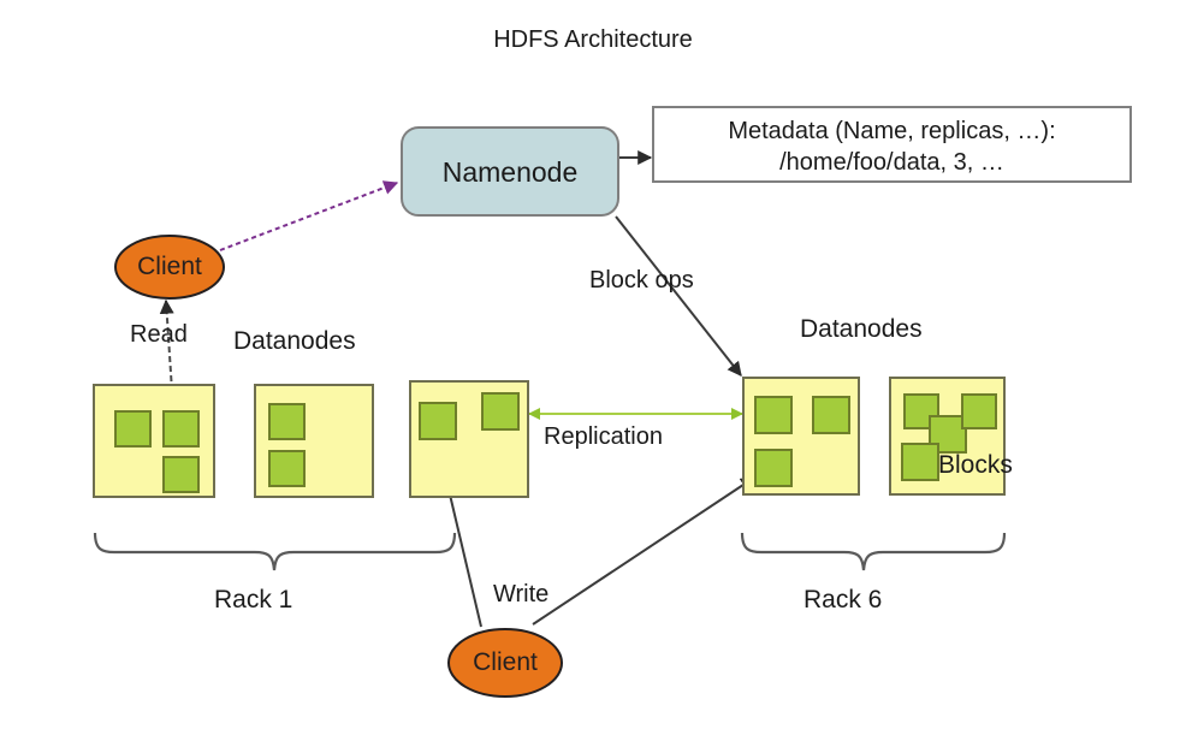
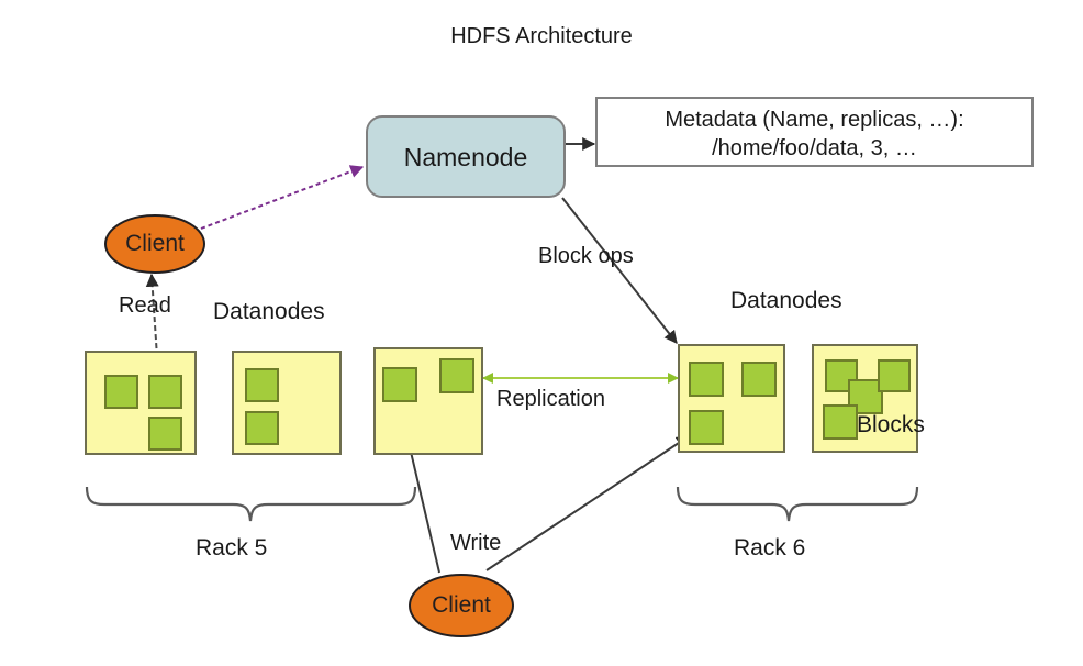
  HDFS Architecture
  Namenode
  Metadata (Name, replicas, …):
  /home/foo/data, 3, …
  Client
  Client
  Block ops
  Read
  Write
  Replication
  Datanodes
  Datanodes
  Blocks
- Rack 1
+ Rack 5
  Rack 6
